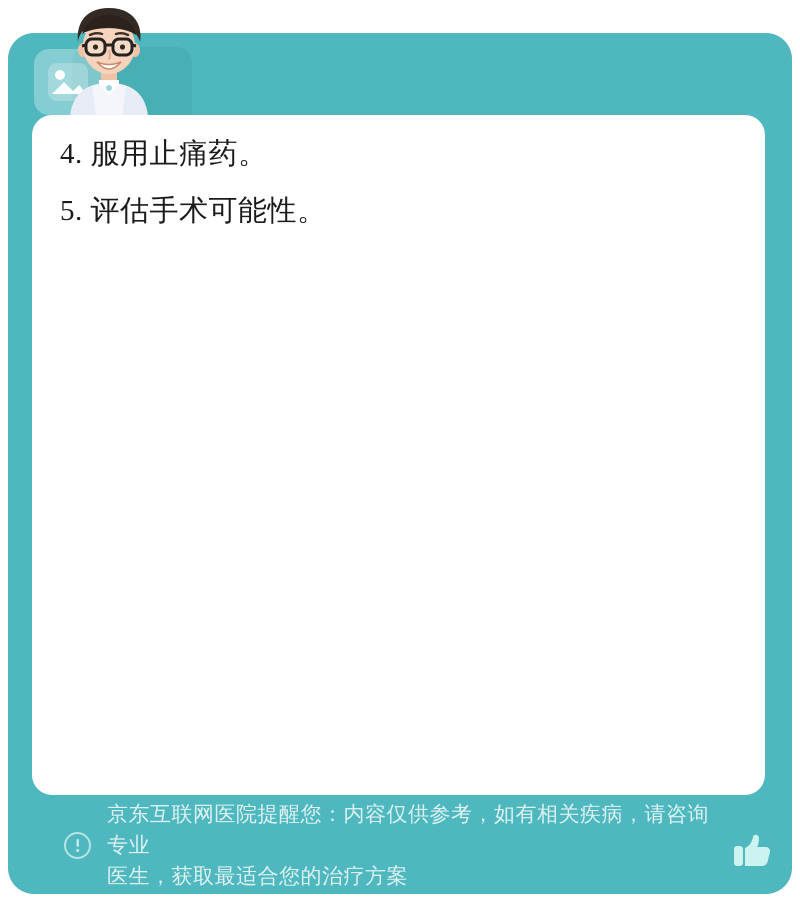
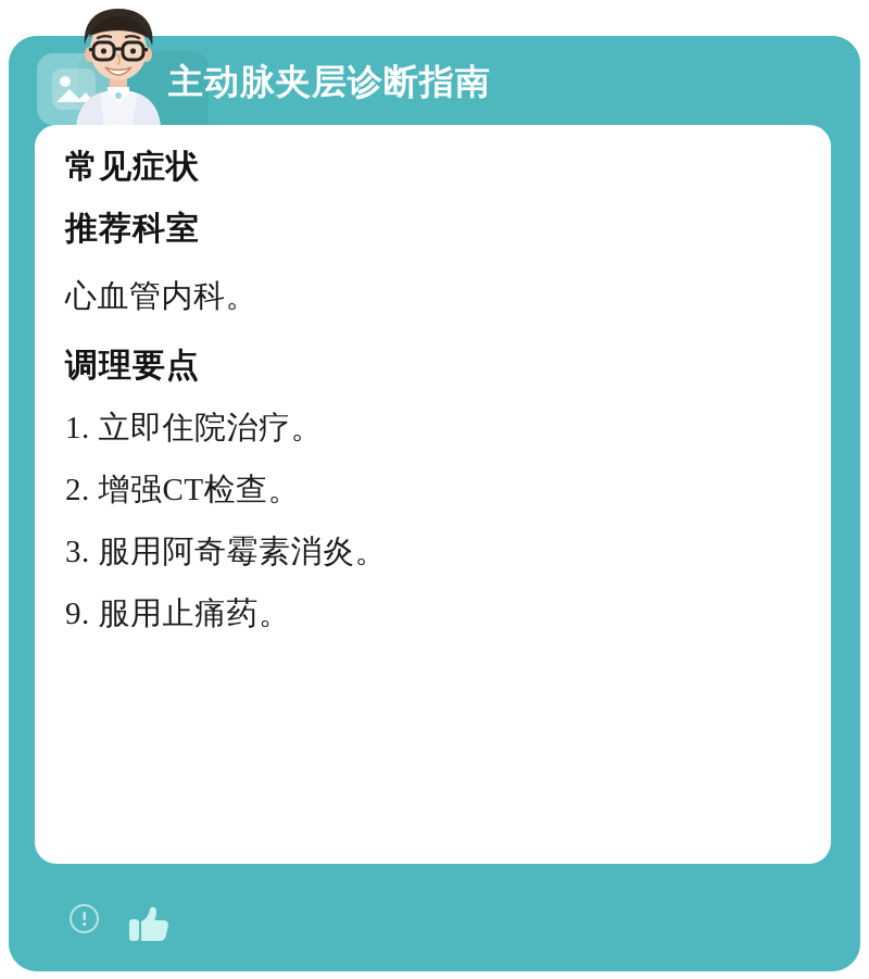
+ 主动脉夹层诊断指南
+ 常见症状
+ 推荐科室
+ 心血管内科。
+ 调理要点
+ 1. 立即住院治疗。
+ 2. 增强CT检查。
+ 3. 服用阿奇霉素消炎。
- 4. 服用止痛药。
+ 9. 服用止痛药。
- 5. 评估手术可能性。
- 京东互联网医院提醒您：内容仅供参考，如有相关疾病，请咨询专业
- 医生，获取最适合您的治疗方案
